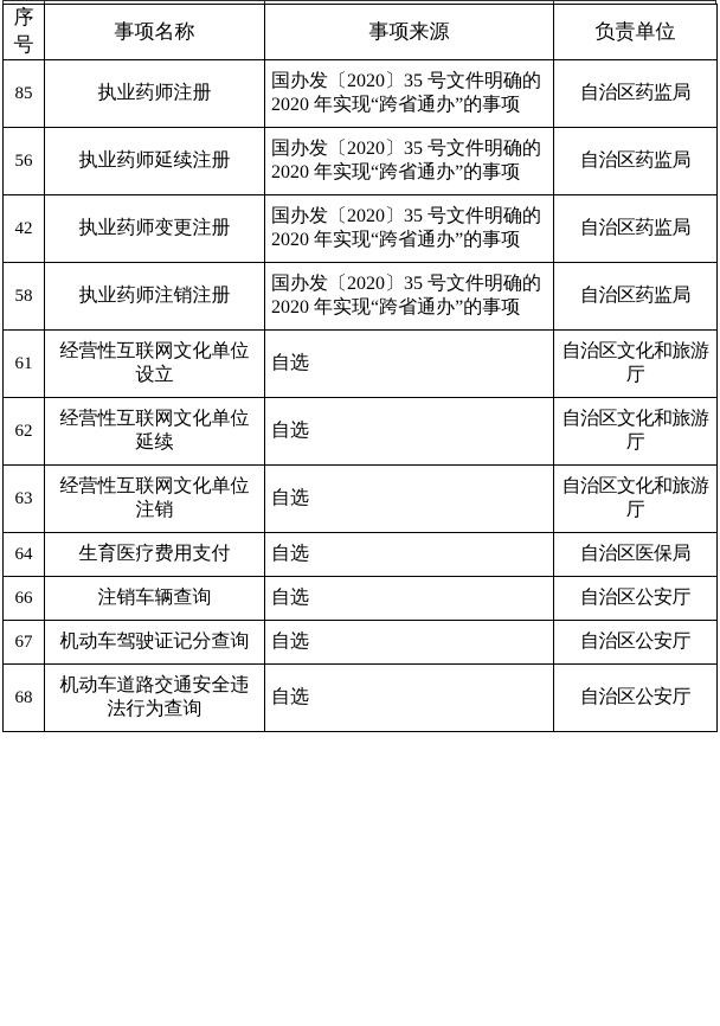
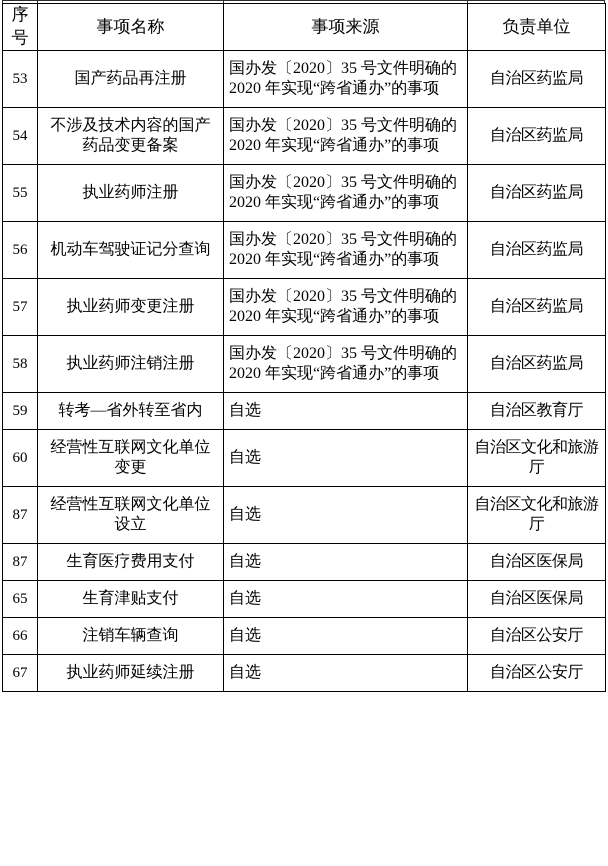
  序号	事项名称	事项来源	负责单位
+ 53	国产药品再注册	国办发〔2020〕35 号文件明确的 2020 年实现“跨省通办”的事项	自治区药监局
+ 54	不涉及技术内容的国产 药品变更备案	国办发〔2020〕35 号文件明确的 2020 年实现“跨省通办”的事项	自治区药监局
- 85	执业药师注册	国办发〔2020〕35 号文件明确的 2020 年实现“跨省通办”的事项	自治区药监局
+ 55	执业药师注册	国办发〔2020〕35 号文件明确的 2020 年实现“跨省通办”的事项	自治区药监局
- 56	执业药师延续注册	国办发〔2020〕35 号文件明确的 2020 年实现“跨省通办”的事项	自治区药监局
+ 56	机动车驾驶证记分查询	国办发〔2020〕35 号文件明确的 2020 年实现“跨省通办”的事项	自治区药监局
- 42	执业药师变更注册	国办发〔2020〕35 号文件明确的 2020 年实现“跨省通办”的事项	自治区药监局
+ 57	执业药师变更注册	国办发〔2020〕35 号文件明确的 2020 年实现“跨省通办”的事项	自治区药监局
  58	执业药师注销注册	国办发〔2020〕35 号文件明确的 2020 年实现“跨省通办”的事项	自治区药监局
+ 59	转考—省外转至省内	自选	自治区教育厅
+ 60	经营性互联网文化单位 变更	自选	自治区文化和旅游厅
- 61	经营性互联网文化单位 设立	自选	自治区文化和旅游厅
+ 87	经营性互联网文化单位 设立	自选	自治区文化和旅游厅
- 62	经营性互联网文化单位 延续	自选	自治区文化和旅游厅
- 63	经营性互联网文化单位 注销	自选	自治区文化和旅游厅
- 64	生育医疗费用支付	自选	自治区医保局
+ 87	生育医疗费用支付	自选	自治区医保局
+ 65	生育津贴支付	自选	自治区医保局
  66	注销车辆查询	自选	自治区公安厅
- 67	机动车驾驶证记分查询	自选	自治区公安厅
+ 67	执业药师延续注册	自选	自治区公安厅
- 68	机动车道路交通安全违 法行为查询	自选	自治区公安厅
